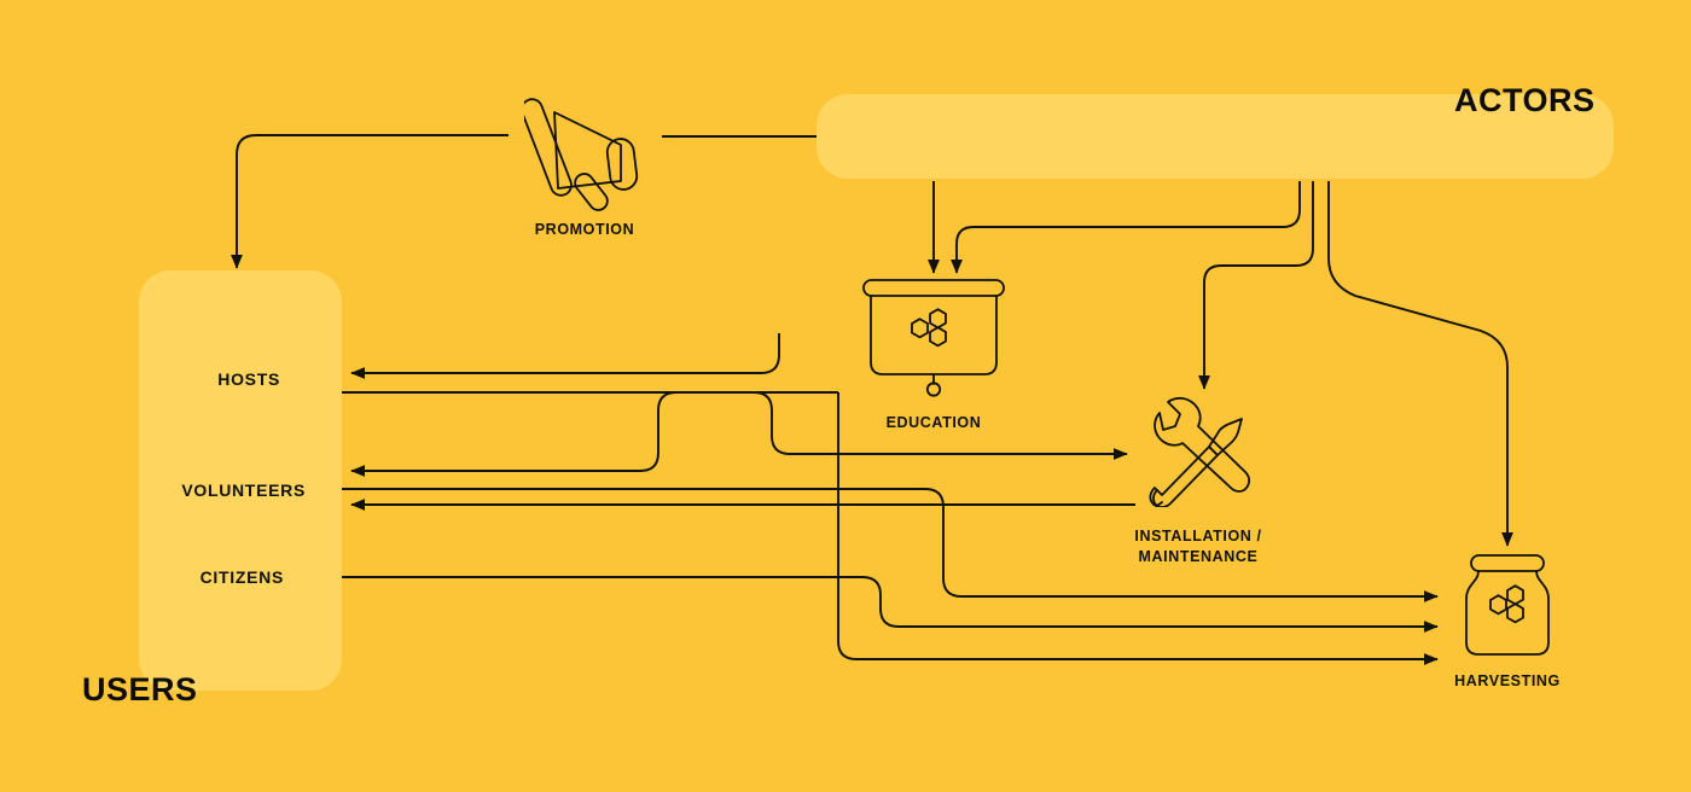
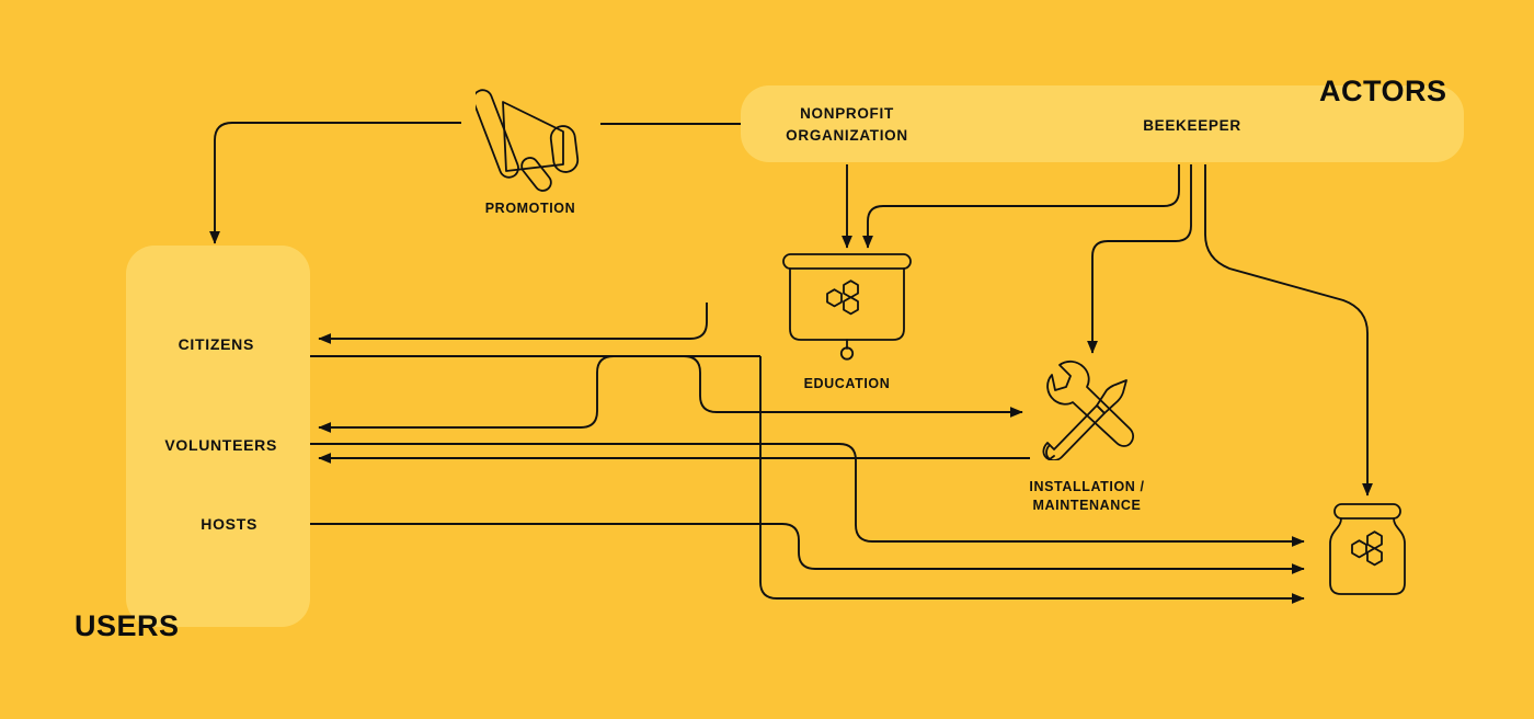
  ACTORS
  USERS
+ NONPROFIT
+ ORGANIZATION
+ BEEKEEPER
- HOSTS
+ CITIZENS
  VOLUNTEERS
- CITIZENS
+ HOSTS
  PROMOTION
  EDUCATION
  INSTALLATION /
  MAINTENANCE
- HARVESTING
